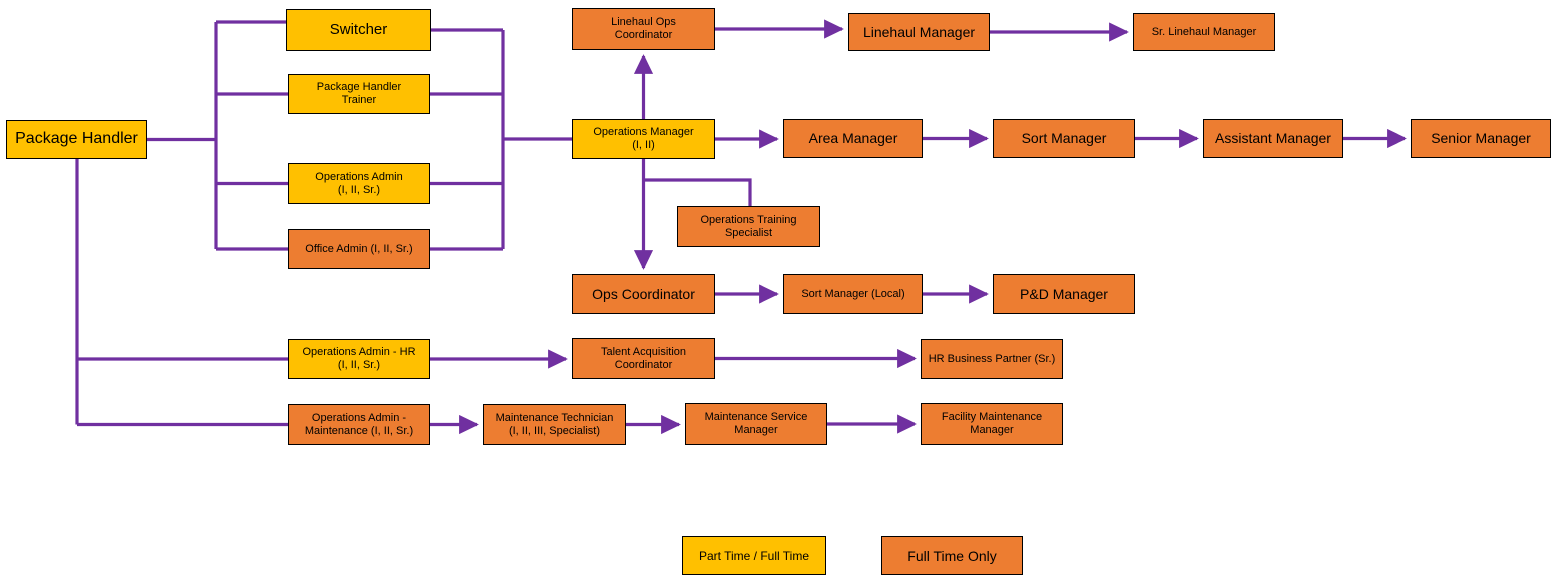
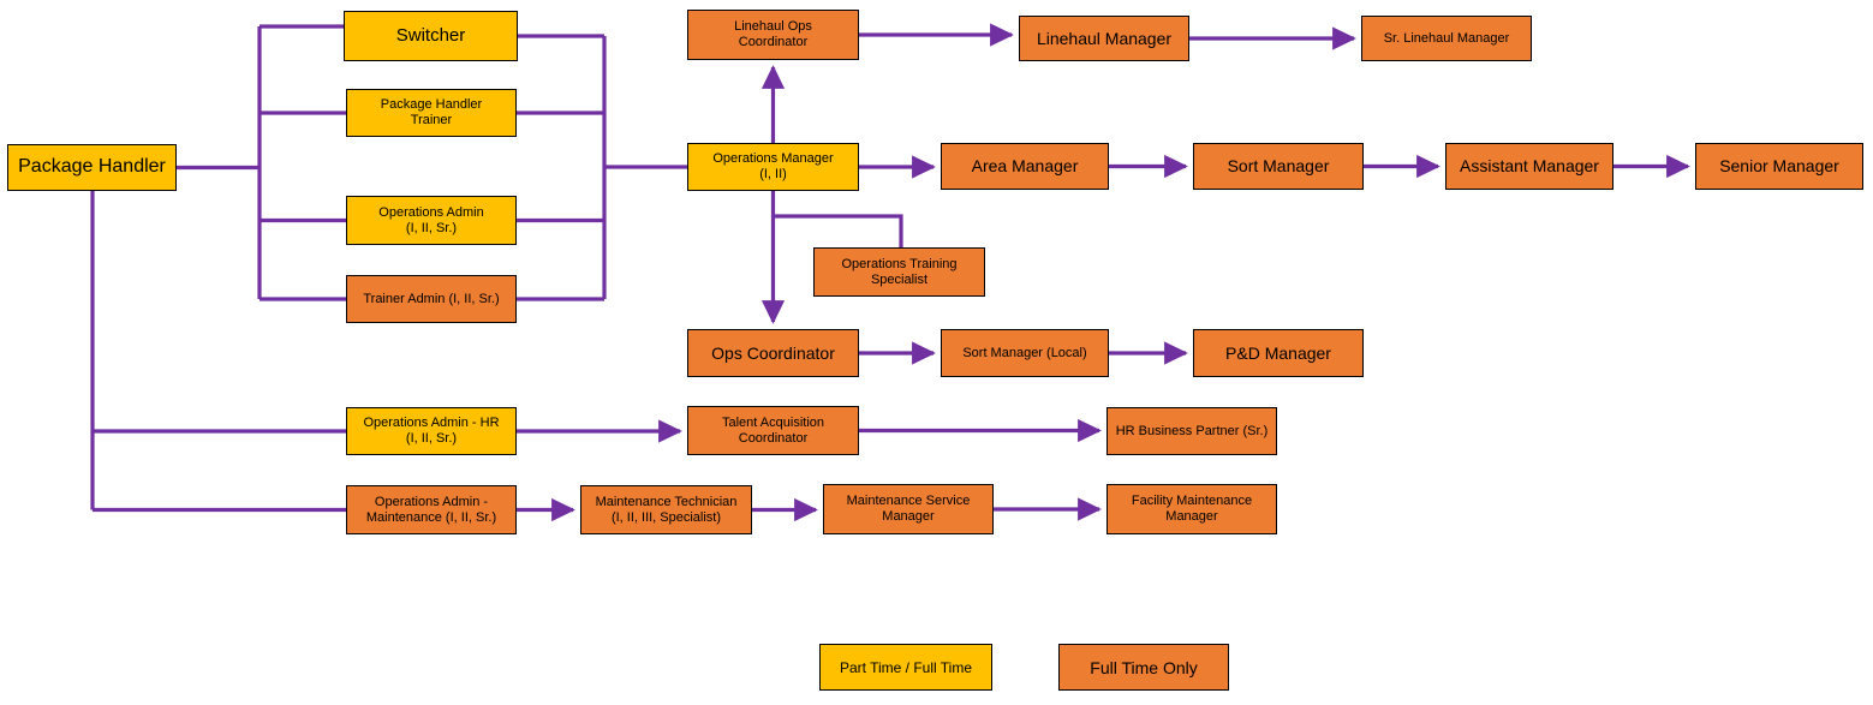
  Package Handler
  Switcher
  Package Handler
  Trainer
  Operations Admin
  (I, II, Sr.)
- Office Admin (I, II, Sr.)
+ Trainer Admin (I, II, Sr.)
  Linehaul Ops
  Coordinator
  Linehaul Manager
  Sr. Linehaul Manager
  Operations Manager
  (I, II)
  Area Manager
  Sort Manager
  Assistant Manager
  Senior Manager
  Operations Training
  Specialist
  Ops Coordinator
  Sort Manager (Local)
  P&D Manager
  Operations Admin - HR
  (I, II, Sr.)
  Talent Acquisition
  Coordinator
  HR Business Partner (Sr.)
  Operations Admin -
  Maintenance (I, II, Sr.)
  Maintenance Technician
  (I, II, III, Specialist)
  Maintenance Service
  Manager
  Facility Maintenance
  Manager
  Part Time / Full Time
  Full Time Only
